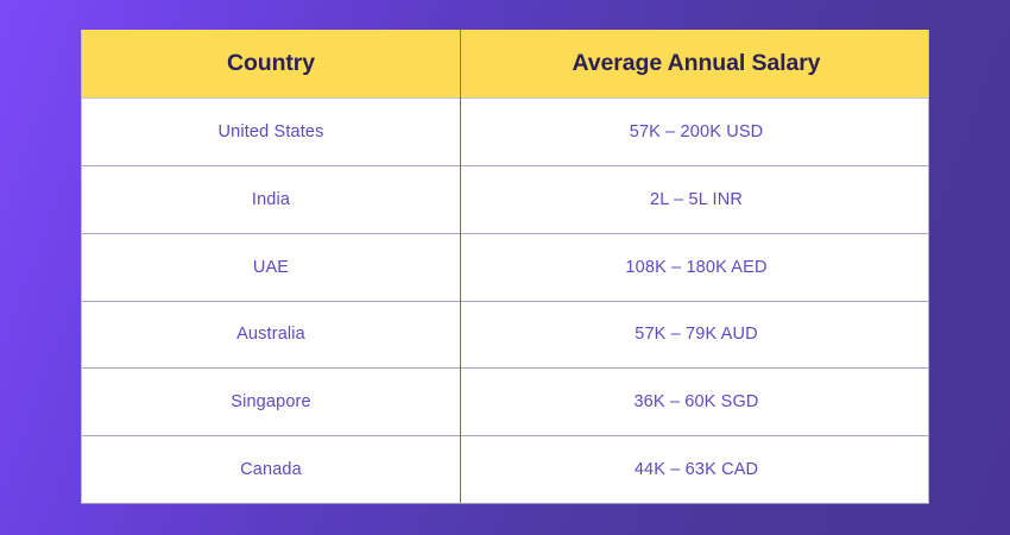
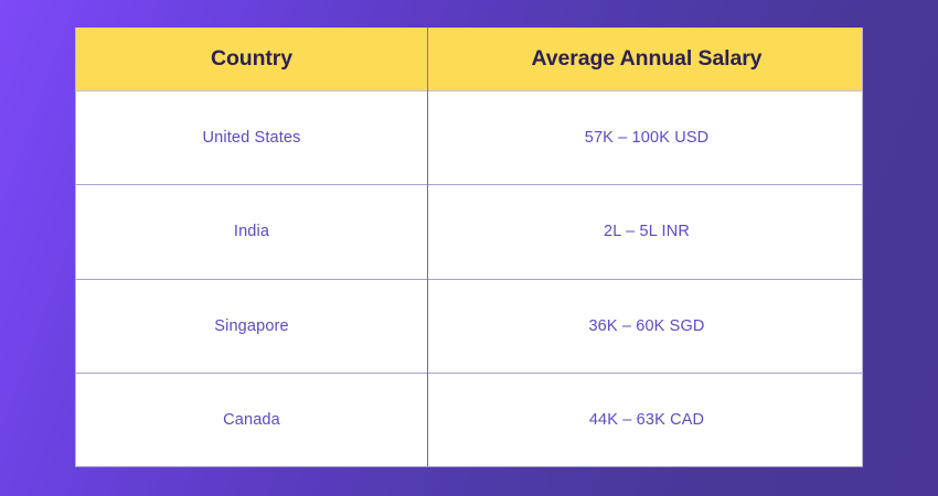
  Country	Average Annual Salary
- United States	57K – 200K USD
+ United States	57K – 100K USD
  India	2L – 5L INR
- UAE	108K – 180K AED
- Australia	57K – 79K AUD
  Singapore	36K – 60K SGD
  Canada	44K – 63K CAD
